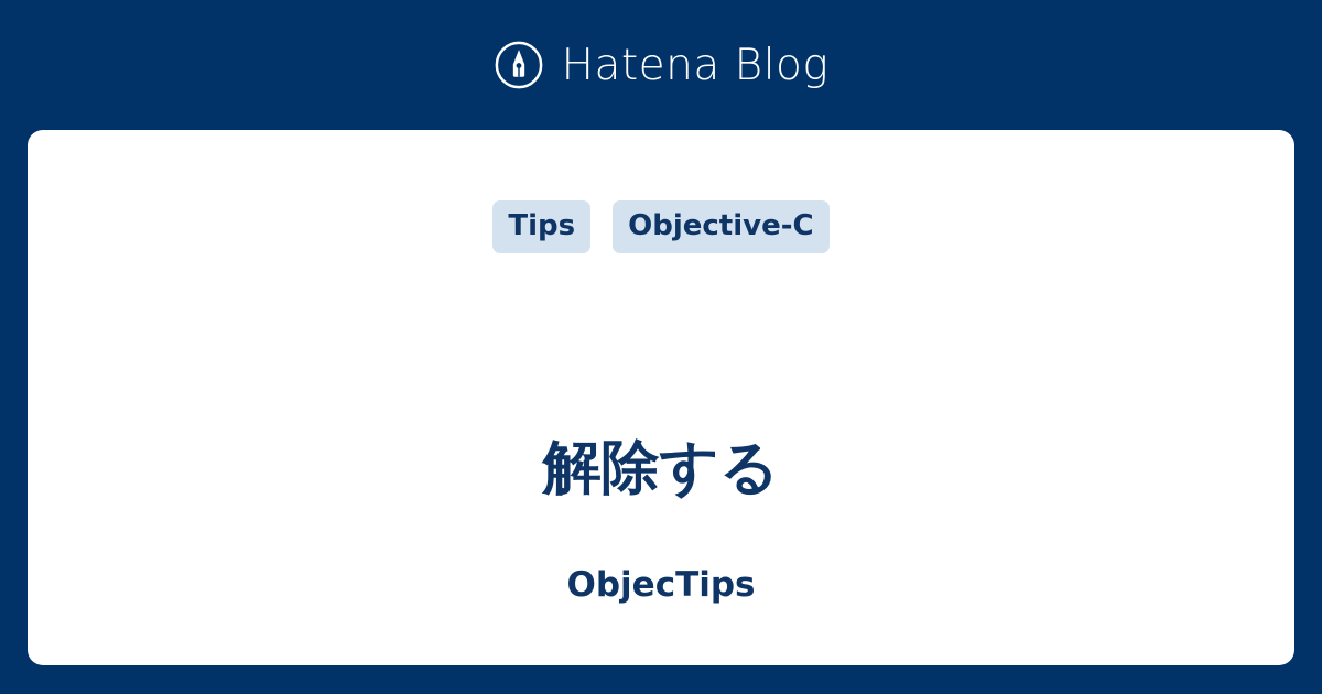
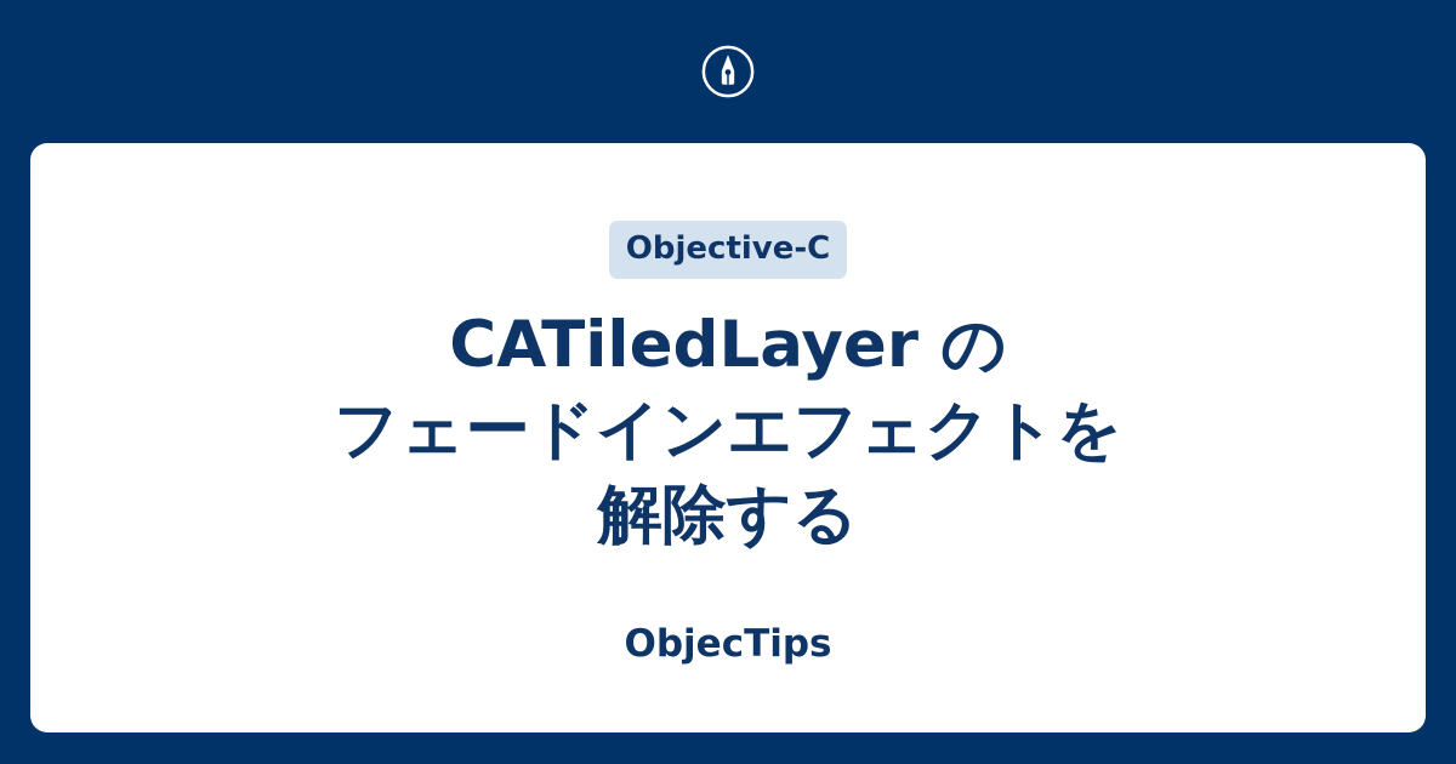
- Hatena Blog
- Tips
  Objective-C
+ CATiledLayer の
+ フェードインエフェクトを
  解除する
  ObjecTips
